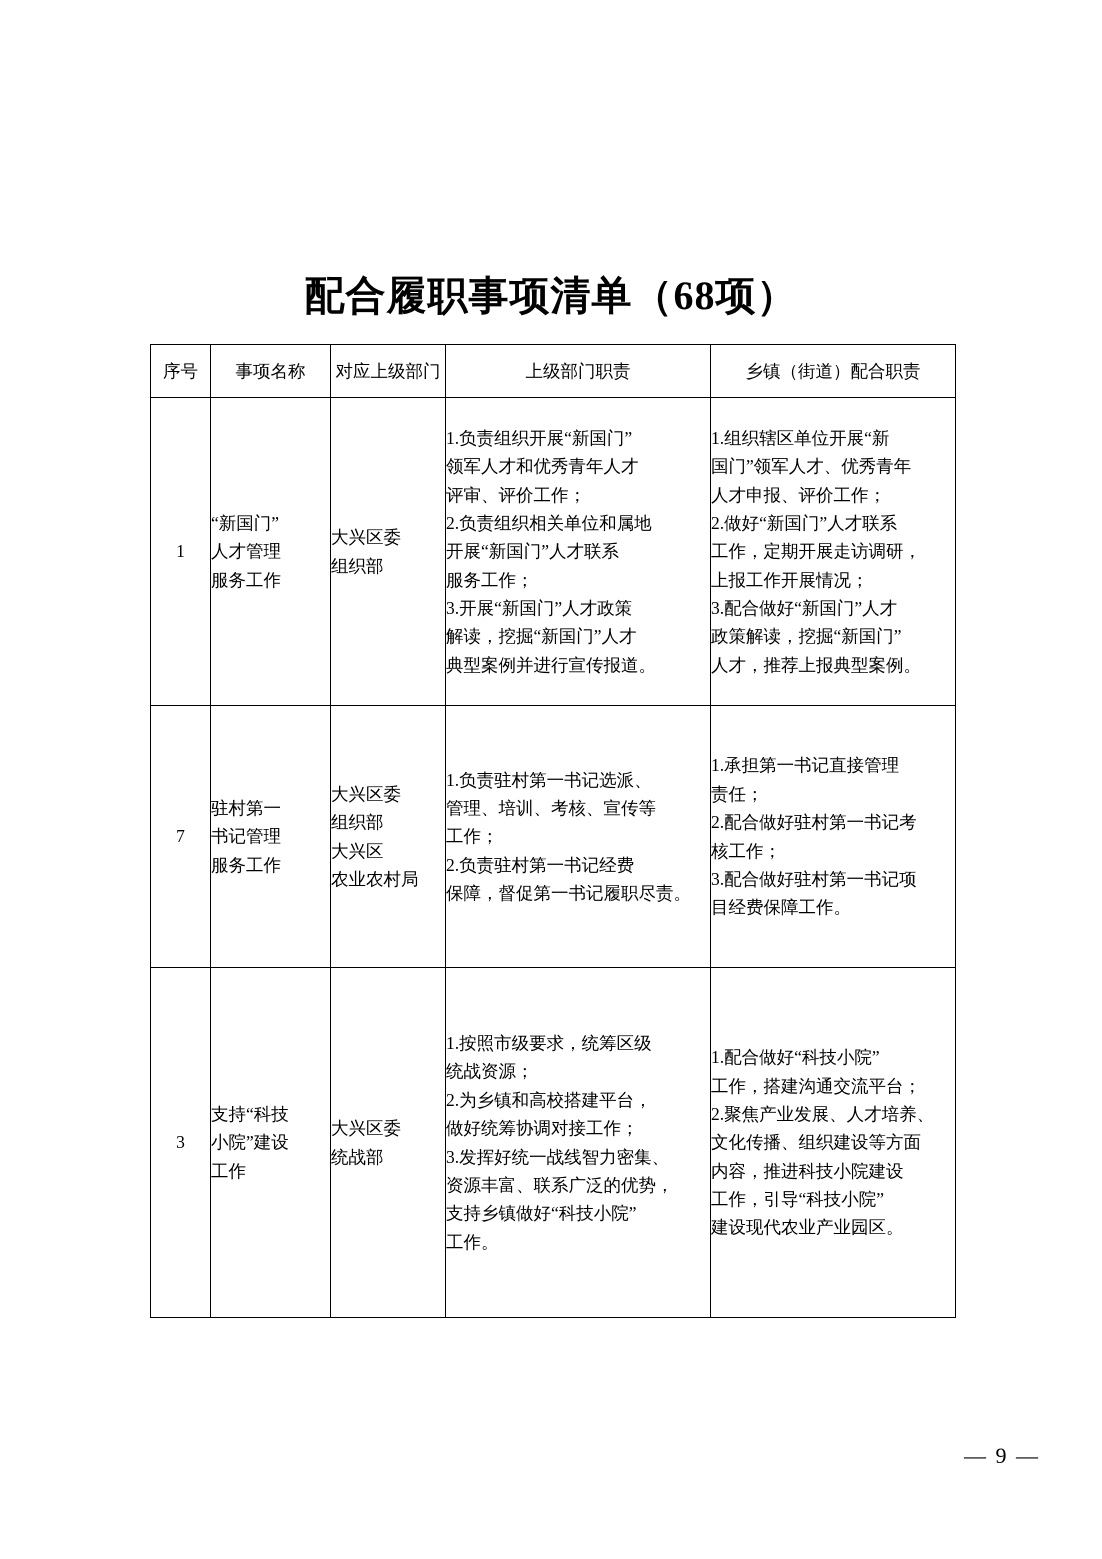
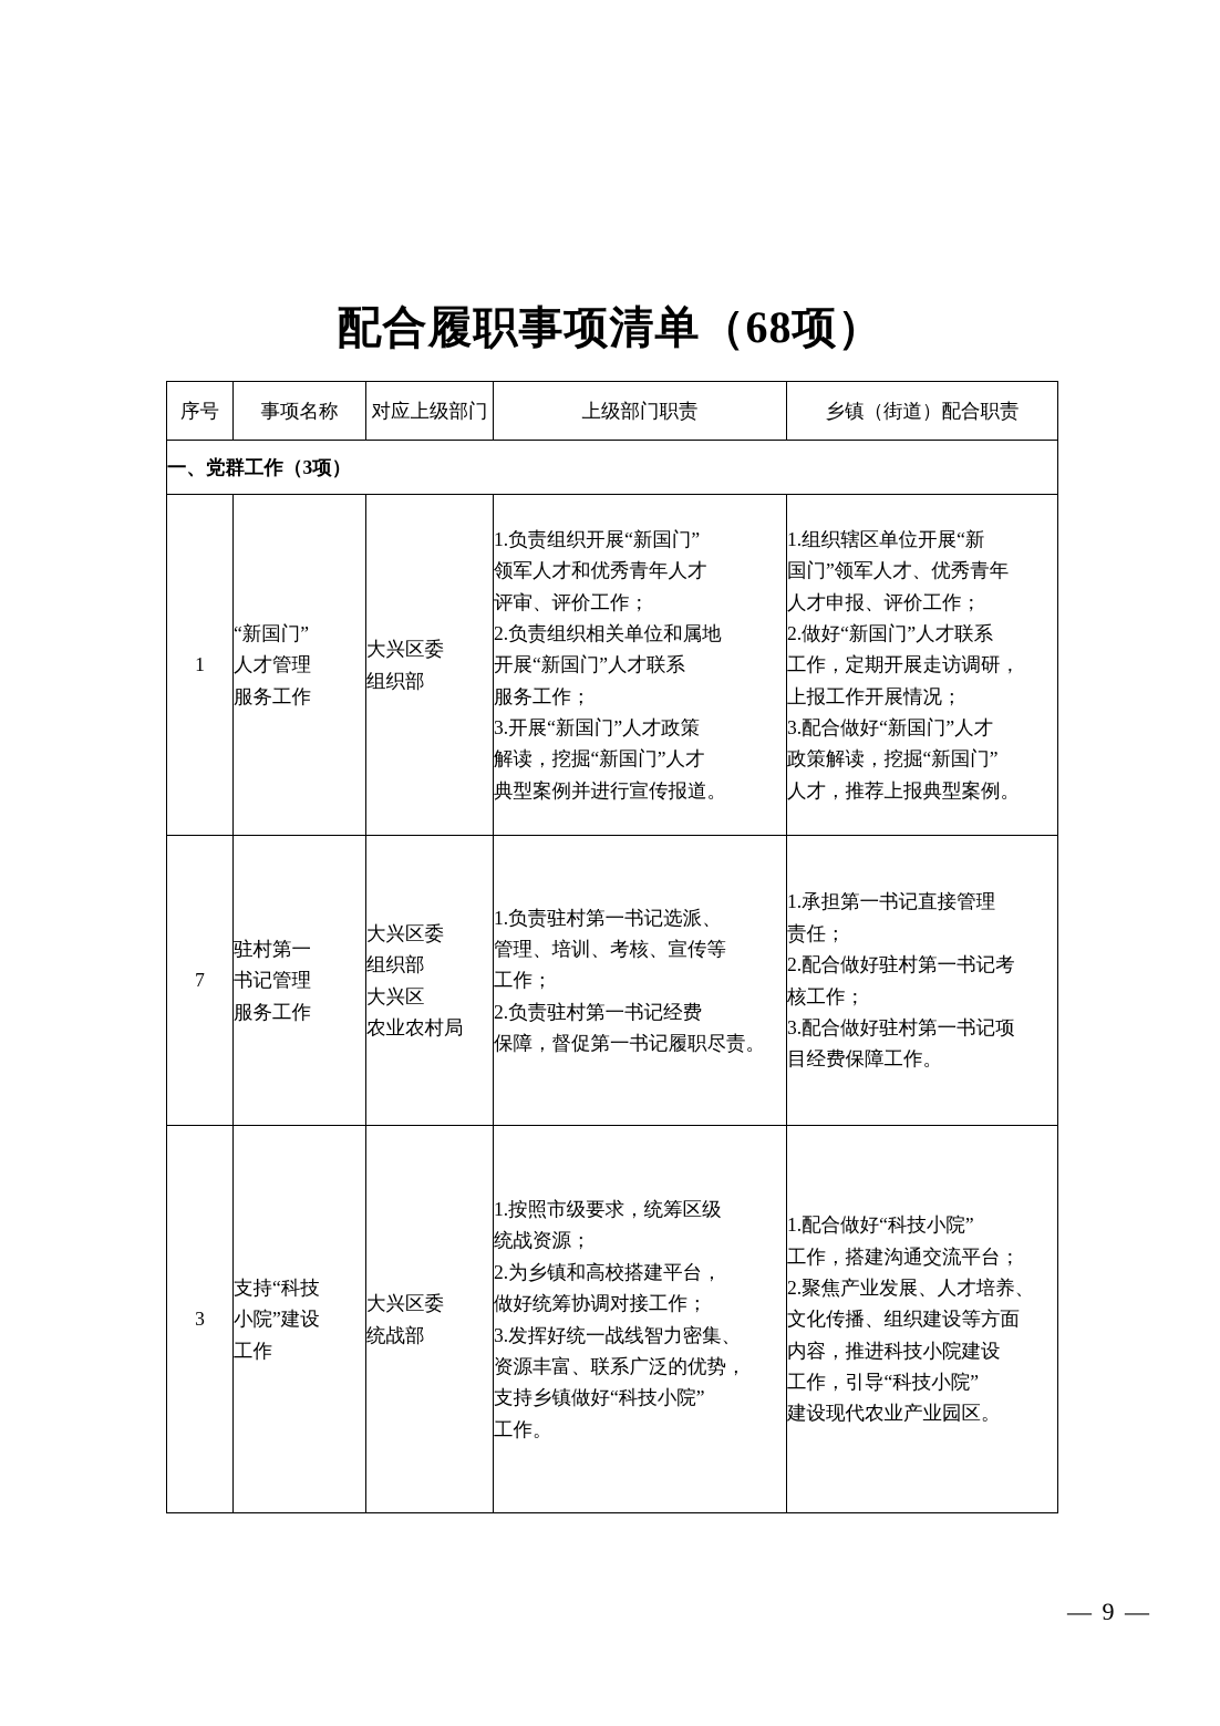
  配合履职事项清单（68项）
  序号	事项名称	对应上级部门	上级部门职责	乡镇（街道）配合职责
+ 一、党群工作（3项）
  1	“新国门”人才管理服务工作	大兴区委组织部	1.负责组织开展“新国门”领军人才和优秀青年人才评审、评价工作；2.负责组织相关单位和属地开展“新国门”人才联系服务工作；3.开展“新国门”人才政策解读，挖掘“新国门”人才典型案例并进行宣传报道。	1.组织辖区单位开展“新国门”领军人才、优秀青年人才申报、评价工作；2.做好“新国门”人才联系工作，定期开展走访调研，上报工作开展情况；3.配合做好“新国门”人才政策解读，挖掘“新国门”人才，推荐上报典型案例。
  7	驻村第一书记管理服务工作	大兴区委组织部大兴区农业农村局	1.负责驻村第一书记选派、管理、培训、考核、宣传等工作；2.负责驻村第一书记经费保障，督促第一书记履职尽责。	1.承担第一书记直接管理责任；2.配合做好驻村第一书记考核工作；3.配合做好驻村第一书记项目经费保障工作。
  3	支持“科技小院”建设工作	大兴区委统战部	1.按照市级要求，统筹区级统战资源；2.为乡镇和高校搭建平台，做好统筹协调对接工作；3.发挥好统一战线智力密集、资源丰富、联系广泛的优势，支持乡镇做好“科技小院”工作。	1.配合做好“科技小院”工作，搭建沟通交流平台；2.聚焦产业发展、人才培养、文化传播、组织建设等方面内容，推进科技小院建设工作，引导“科技小院”建设现代农业产业园区。
  — 9 —
